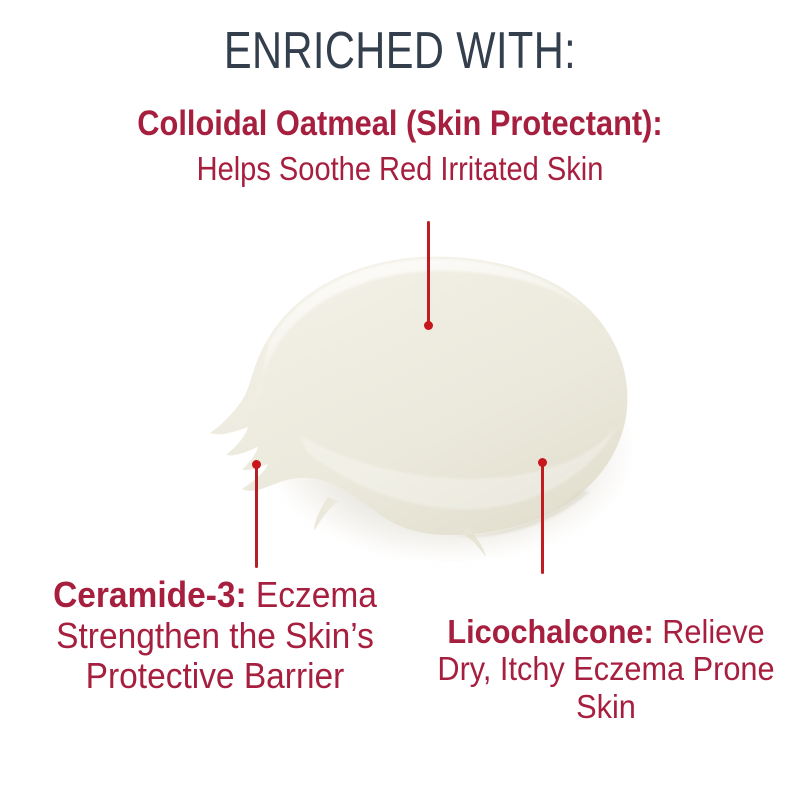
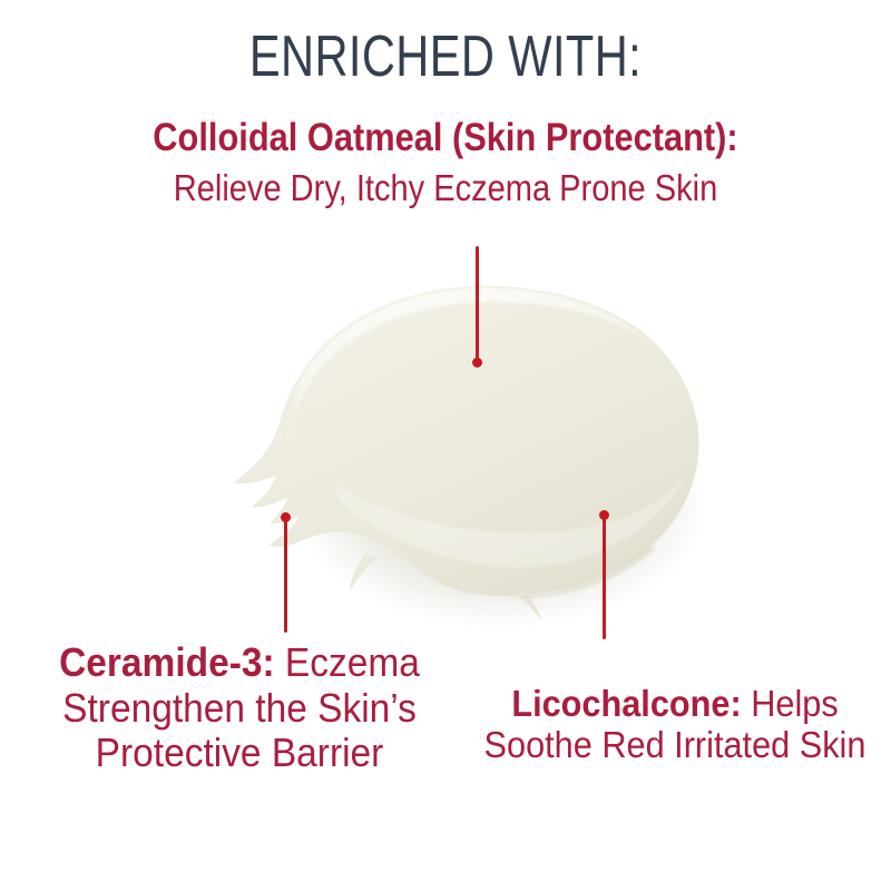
  ENRICHED WITH:
  Colloidal Oatmeal (Skin Protectant):
- Helps Soothe Red Irritated Skin
+ Relieve Dry, Itchy Eczema Prone Skin
  Ceramide-3: Eczema Strengthen the Skin’s Protective Barrier
- Licochalcone: Relieve Dry, Itchy Eczema Prone Skin
+ Licochalcone: Helps Soothe Red Irritated Skin
